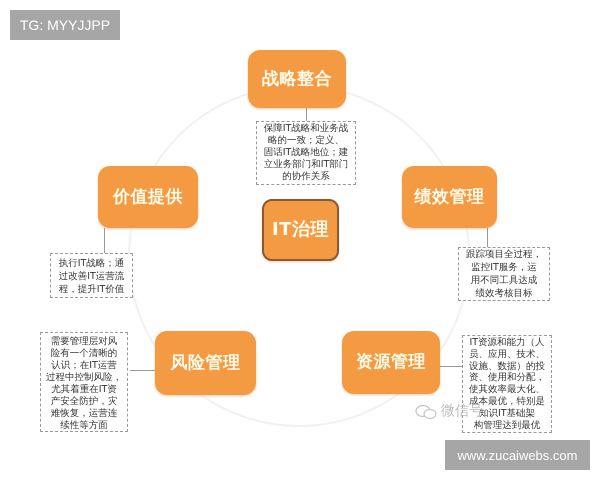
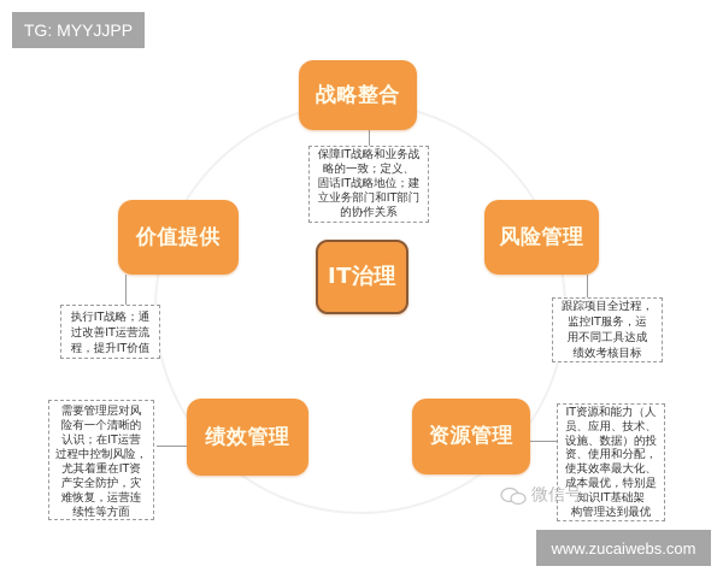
  TG: MYYJJPP
  战略整合
- 绩效管理
+ 风险管理
  资源管理
- 风险管理
+ 绩效管理
  价值提供
  IT治理
  保障IT战略和业务战
  略的一致；定义、
  固话IT战略地位；建
  立业务部门和IT部门
  的协作关系
  跟踪项目全过程，
  监控IT服务，运
  用不同工具达成
  绩效考核目标
  IT资源和能力（人
  员、应用、技术、
  设施、数据）的投
  资、使用和分配，
  使其效率最大化、
  成本最优，特别是
  知识IT基础架
  构管理达到最优
  需要管理层对风
  险有一个清晰的
  认识；在IT运营
  过程中控制风险，
  尤其着重在IT资
  产安全防护，灾
  难恢复，运营连
  续性等方面
  执行IT战略；通
  过改善IT运营流
  程，提升IT价值
  微信号
  www.zucaiwebs.com
